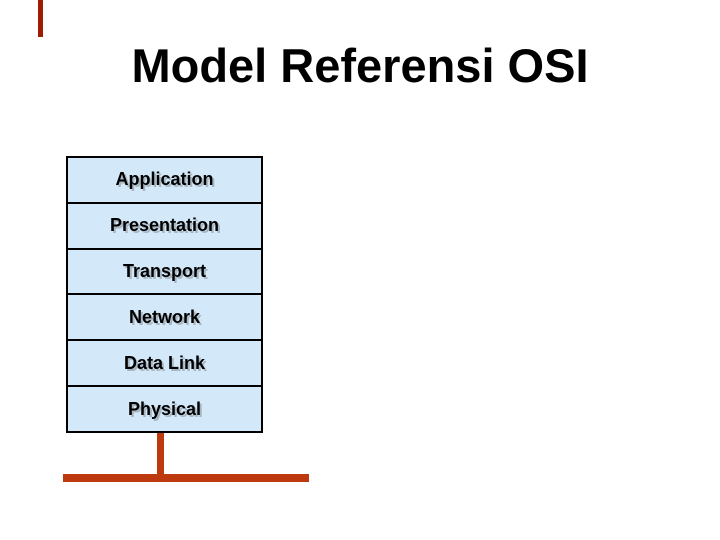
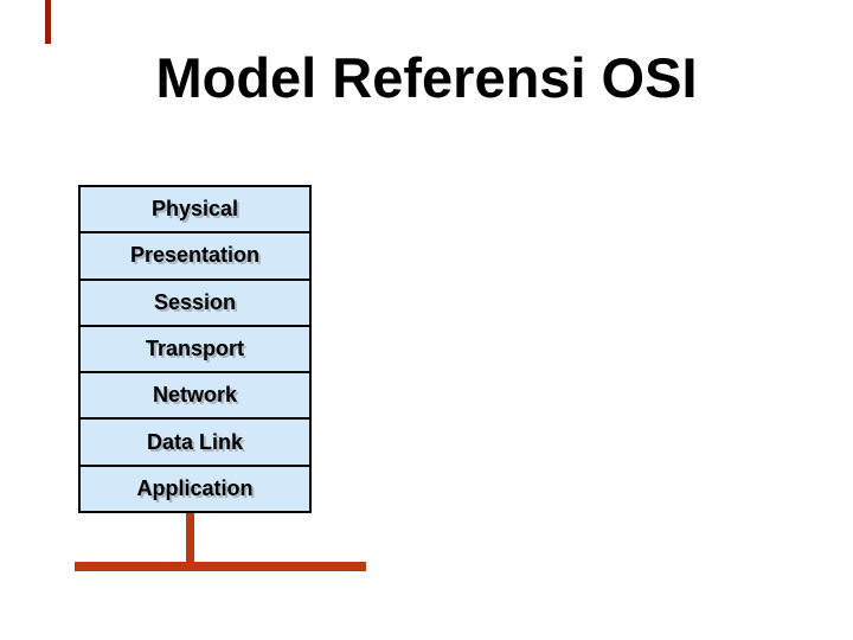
  Model Referensi OSI
- Application
+ Physical
  Presentation
+ Session
  Transport
  Network
  Data Link
- Physical
+ Application
